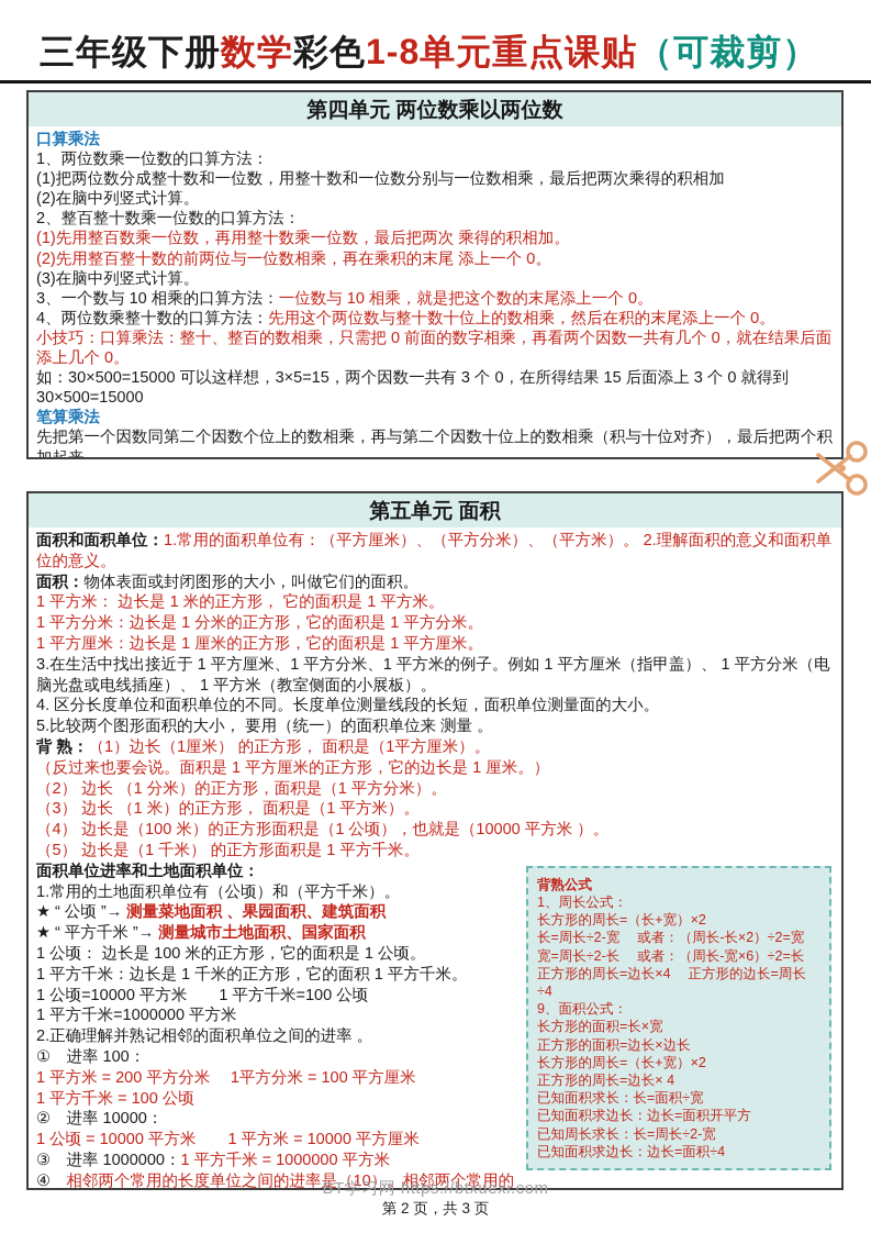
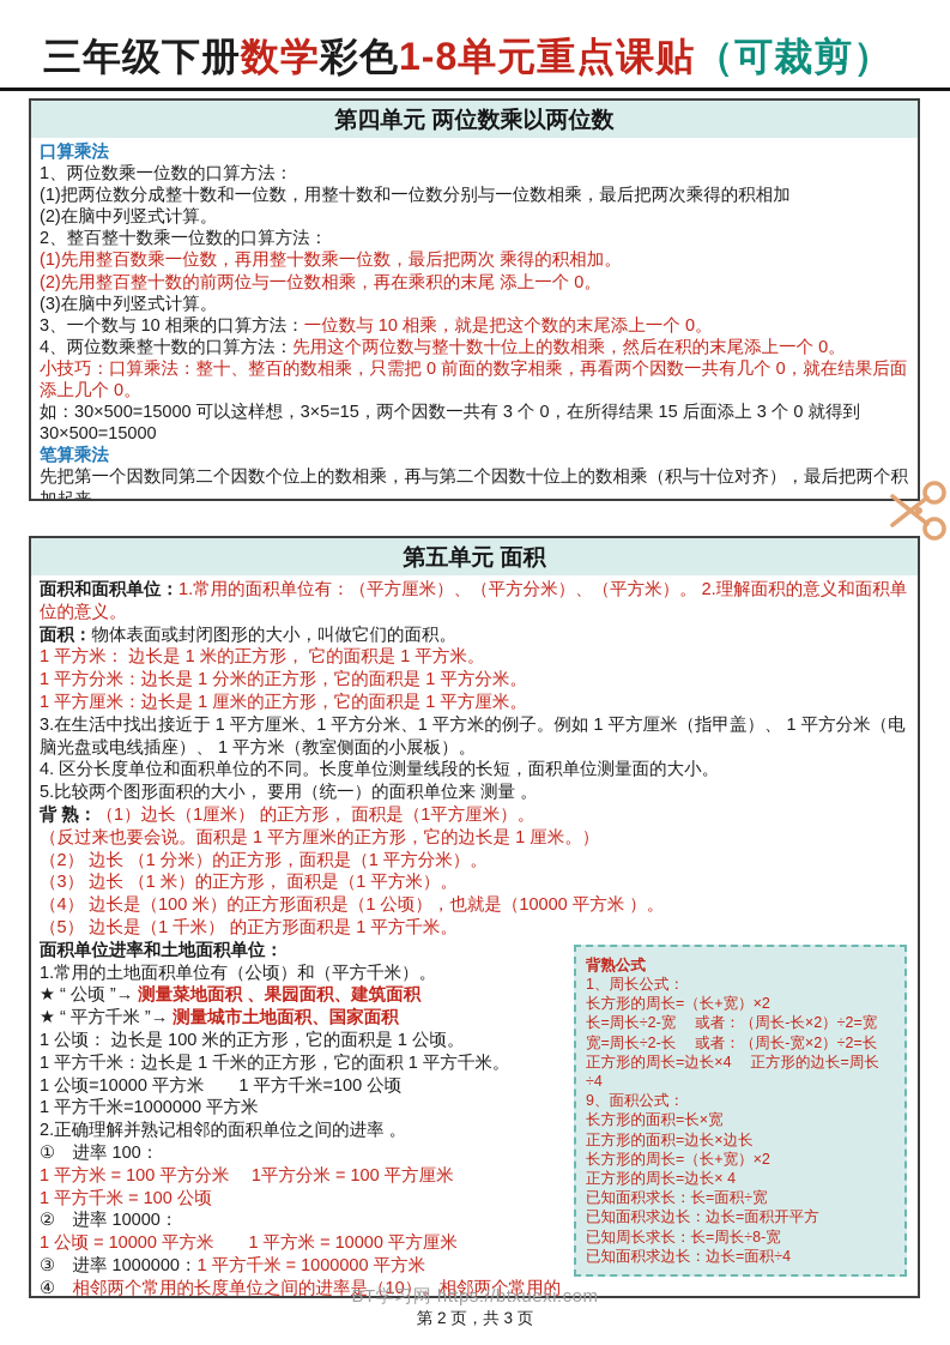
  三年级下册数学彩色1-8单元重点课贴（可裁剪）
  第四单元 两位数乘以两位数
  口算乘法
  1、两位数乘一位数的口算方法：
  (1)把两位数分成整十数和一位数，用整十数和一位数分别与一位数相乘，最后把两次乘得的积相加
  (2)在脑中列竖式计算。
  2、整百整十数乘一位数的口算方法：
  (1)先用整百数乘一位数，再用整十数乘一位数，最后把两次 乘得的积相加。
  (2)先用整百整十数的前两位与一位数相乘，再在乘积的末尾 添上一个 0。
  (3)在脑中列竖式计算。
  3、一个数与 10 相乘的口算方法：一位数与 10 相乘，就是把这个数的末尾添上一个 0。
  4、两位数乘整十数的口算方法：先用这个两位数与整十数十位上的数相乘，然后在积的末尾添上一个 0。
  小技巧：口算乘法：整十、整百的数相乘，只需把 0 前面的数字相乘，再看两个因数一共有几个 0，就在结果后面添上几个 0。
  如：30×500=15000 可以这样想，3×5=15，两个因数一共有 3 个 0，在所得结果 15 后面添上 3 个 0 就得到 30×500=15000
  笔算乘法
  先把第一个因数同第二个因数个位上的数相乘，再与第二个因数十位上的数相乘（积与十位对齐），最后把两个积
  第五单元 面积
  面积和面积单位：1.常用的面积单位有：（平方厘米）、（平方分米）、（平方米）。 2.理解面积的意义和面积单位的意义。
  面积：物体表面或封闭图形的大小，叫做它们的面积。
  1 平方米： 边长是 1 米的正方形， 它的面积是 1 平方米。
  1 平方分米：边长是 1 分米的正方形，它的面积是 1 平方分米。
  1 平方厘米：边长是 1 厘米的正方形，它的面积是 1 平方厘米。
  3.在生活中找出接近于 1 平方厘米、1 平方分米、1 平方米的例子。例如 1 平方厘米（指甲盖）、 1 平方分米（电脑光盘或电线插座）、 1 平方米（教室侧面的小展板）。
  4. 区分长度单位和面积单位的不同。长度单位测量线段的长短，面积单位测量面的大小。
  5.比较两个图形面积的大小， 要用（统一）的面积单位来 测量 。
  背 熟：（1）边长（1厘米） 的正方形， 面积是（1平方厘米）。
  （反过来也要会说。面积是 1 平方厘米的正方形，它的边长是 1 厘米。）
  （2） 边长 （1 分米）的正方形，面积是（1 平方分米）。
  （3） 边长 （1 米）的正方形， 面积是（1 平方米）。
  （4） 边长是（100 米）的正方形面积是（1 公顷），也就是（10000 平方米 ）。
  （5） 边长是（1 千米） 的正方形面积是 1 平方千米。
  背熟公式
  1、周长公式：
  长方形的周长=（长+宽）×2
  长=周长÷2-宽 或者：（周长-长×2）÷2=宽
- 宽=周长÷2-长 或者：（周长-宽×6）÷2=长
+ 宽=周长÷2-长 或者：（周长-宽×2）÷2=长
  正方形的周长=边长×4 正方形的边长=周长÷4
  9、面积公式：
  长方形的面积=长×宽
  正方形的面积=边长×边长
  长方形的周长=（长+宽）×2
  正方形的周长=边长× 4
  已知面积求长：长=面积÷宽
  已知面积求边长：边长=面积开平方
- 已知周长求长：长=周长÷2-宽
+ 已知周长求长：长=周长÷8-宽
  已知面积求边长：边长=面积÷4
  面积单位进率和土地面积单位：
  1.常用的土地面积单位有（公顷）和（平方千米）。
  ★ “ 公顷 ”→ 测量菜地面积 、果园面积、建筑面积
  ★ “ 平方千米 ”→ 测量城市土地面积、国家面积
  1 公顷： 边长是 100 米的正方形，它的面积是 1 公顷。
  1 平方千米：边长是 1 千米的正方形，它的面积 1 平方千米。
  1 公顷=10000 平方米 1 平方千米=100 公顷
  1 平方千米=1000000 平方米
  2.正确理解并熟记相邻的面积单位之间的进率 。
  ① 进率 100：
- 1 平方米 = 200 平方分米 1平方分米 = 100 平方厘米
+ 1 平方米 = 100 平方分米 1平方分米 = 100 平方厘米
  1 平方千米 = 100 公顷
  ② 进率 10000：
  1 公顷 = 10000 平方米 1 平方米 = 10000 平方厘米
  ③ 进率 1000000：1 平方千米 = 1000000 平方米
  BT学习网 https://btxuexi.com
  第 2 页，共 3 页
